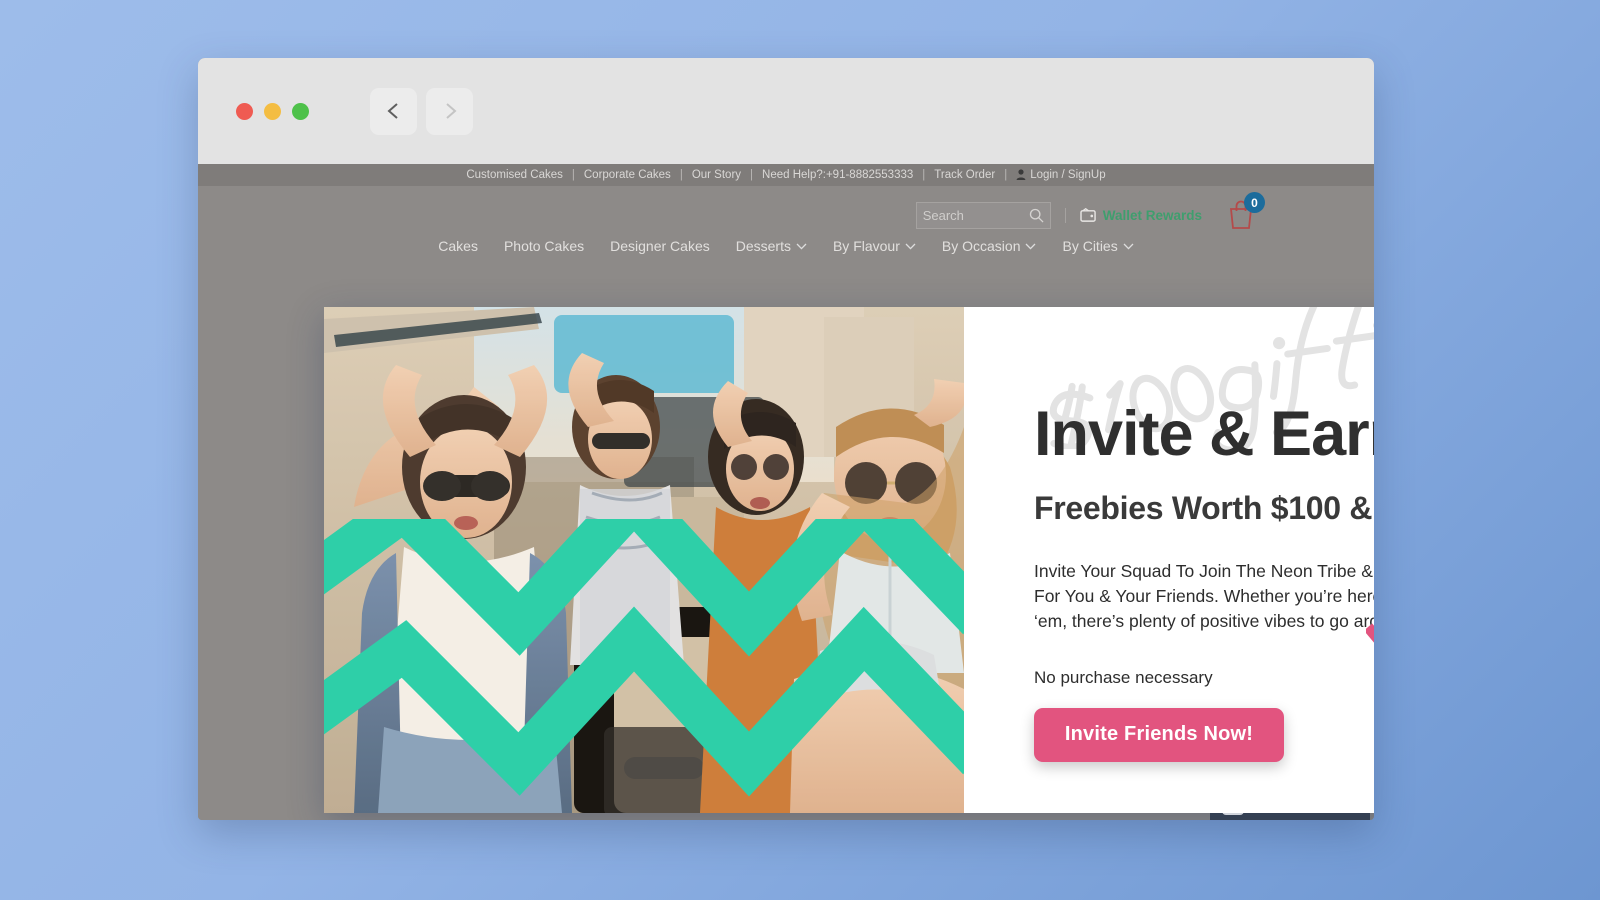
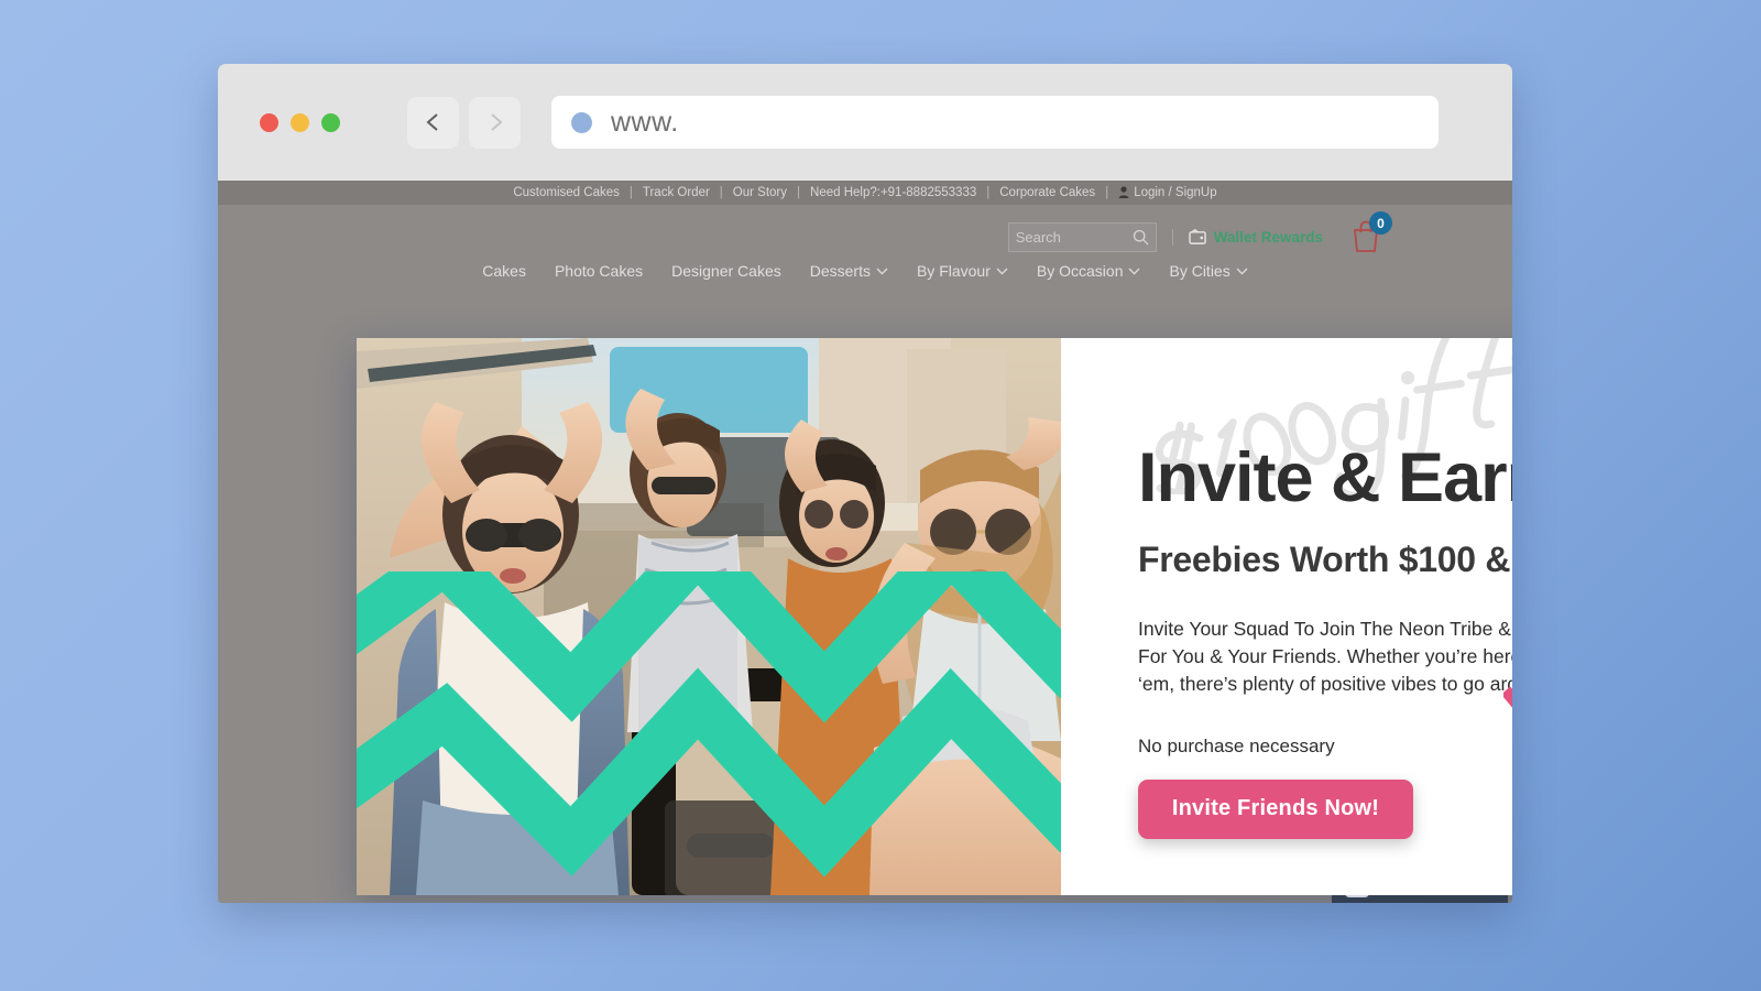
+ www.
  Customised Cakes
  |
- Corporate Cakes
+ Track Order
  |
  Our Story
  |
  Need Help?:+91-8882553333
  |
- Track Order
+ Corporate Cakes
  |
  Login / SignUp
  Search
  Wallet Rewards
  0
  Cakes
  Photo Cakes
  Designer Cakes
  Desserts
  By Flavour
  By Occasion
  By Cities
  Invite & Ear
  Freebies Worth $100 &
  Invite Your Squad To Join The Neon Tribe & For You & Your Friends. Whether you’re her ‘em, there’s plenty of positive vibes to go ar
  No purchase necessary
  Invite Friends Now!
